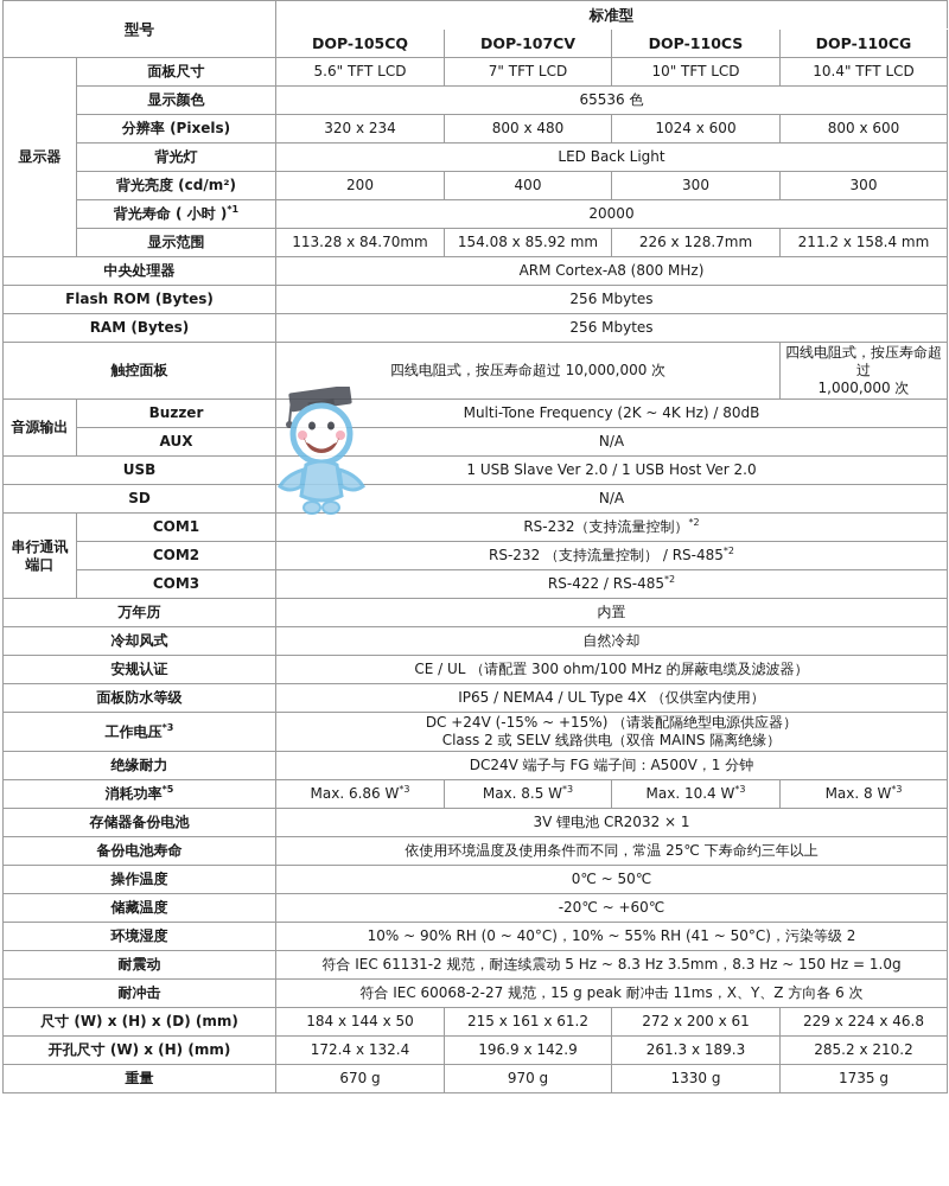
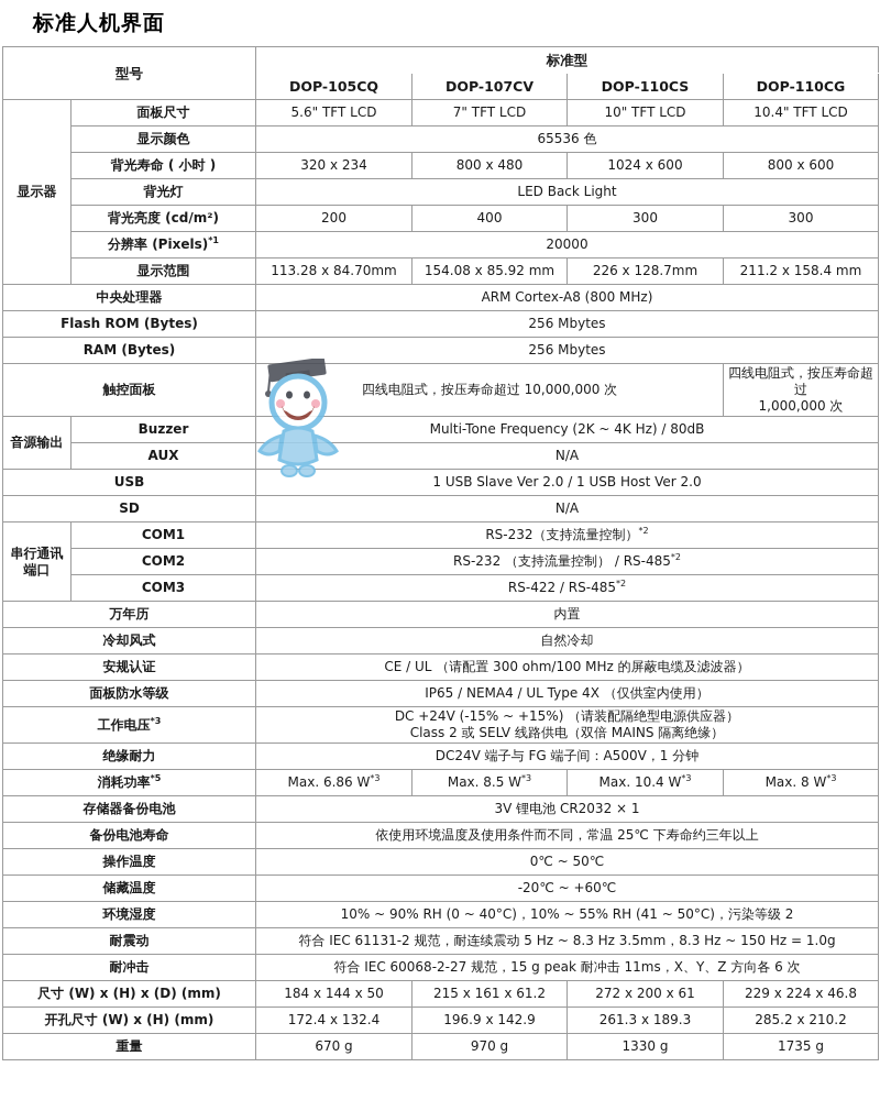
+ 标准人机界面
  型号	标准型
  DOP-105CQ	DOP-107CV	DOP-110CS	DOP-110CG
  显示器	面板尺寸	5.6" TFT LCD	7" TFT LCD	10" TFT LCD	10.4" TFT LCD
  显示颜色	65536 色
- 分辨率 (Pixels)	320 x 234	800 x 480	1024 x 600	800 x 600
+ 背光寿命 ( 小时 )	320 x 234	800 x 480	1024 x 600	800 x 600
  背光灯	LED Back Light
  背光亮度 (cd/m²)	200	400	300	300
- 背光寿命 ( 小时 )*1	20000
+ 分辨率 (Pixels)*1	20000
  显示范围	113.28 x 84.70mm	154.08 x 85.92 mm	226 x 128.7mm	211.2 x 158.4 mm
  中央处理器	ARM Cortex-A8 (800 MHz)
  Flash ROM (Bytes)	256 Mbytes
  RAM (Bytes)	256 Mbytes
  触控面板	四线电阻式，按压寿命超过 10,000,000 次	四线电阻式，按压寿命超过1,000,000 次
  音源输出	Buzzer	Multi-Tone Frequency (2K ~ 4K Hz) / 80dB
  AUX	N/A
  USB	1 USB Slave Ver 2.0 / 1 USB Host Ver 2.0
  SD	N/A
  串行通讯 端口	COM1	RS-232（支持流量控制）*2
  COM2	RS-232 （支持流量控制） / RS-485*2
  COM3	RS-422 / RS-485*2
  万年历	内置
  冷却风式	自然冷却
  安规认证	CE / UL （请配置 300 ohm/100 MHz 的屏蔽电缆及滤波器）
  面板防水等级	IP65 / NEMA4 / UL Type 4X （仅供室内使用）
  工作电压*3	DC +24V (-15% ~ +15%) （请装配隔绝型电源供应器）Class 2 或 SELV 线路供电（双倍 MAINS 隔离绝缘）
  绝缘耐力	DC24V 端子与 FG 端子间：A500V，1 分钟
  消耗功率*5	Max. 6.86 W*3	Max. 8.5 W*3	Max. 10.4 W*3	Max. 8 W*3
  存储器备份电池	3V 锂电池 CR2032 × 1
  备份电池寿命	依使用环境温度及使用条件而不同，常温 25℃ 下寿命约三年以上
  操作温度	0℃ ~ 50℃
  储藏温度	-20℃ ~ +60℃
  环境湿度	10% ~ 90% RH (0 ~ 40°C)，10% ~ 55% RH (41 ~ 50°C)，污染等级 2
  耐震动	符合 IEC 61131-2 规范，耐连续震动 5 Hz ~ 8.3 Hz 3.5mm，8.3 Hz ~ 150 Hz = 1.0g
  耐冲击	符合 IEC 60068-2-27 规范，15 g peak 耐冲击 11ms，X、Y、Z 方向各 6 次
  尺寸 (W) x (H) x (D) (mm)	184 x 144 x 50	215 x 161 x 61.2	272 x 200 x 61	229 x 224 x 46.8
  开孔尺寸 (W) x (H) (mm)	172.4 x 132.4	196.9 x 142.9	261.3 x 189.3	285.2 x 210.2
  重量	670 g	970 g	1330 g	1735 g
